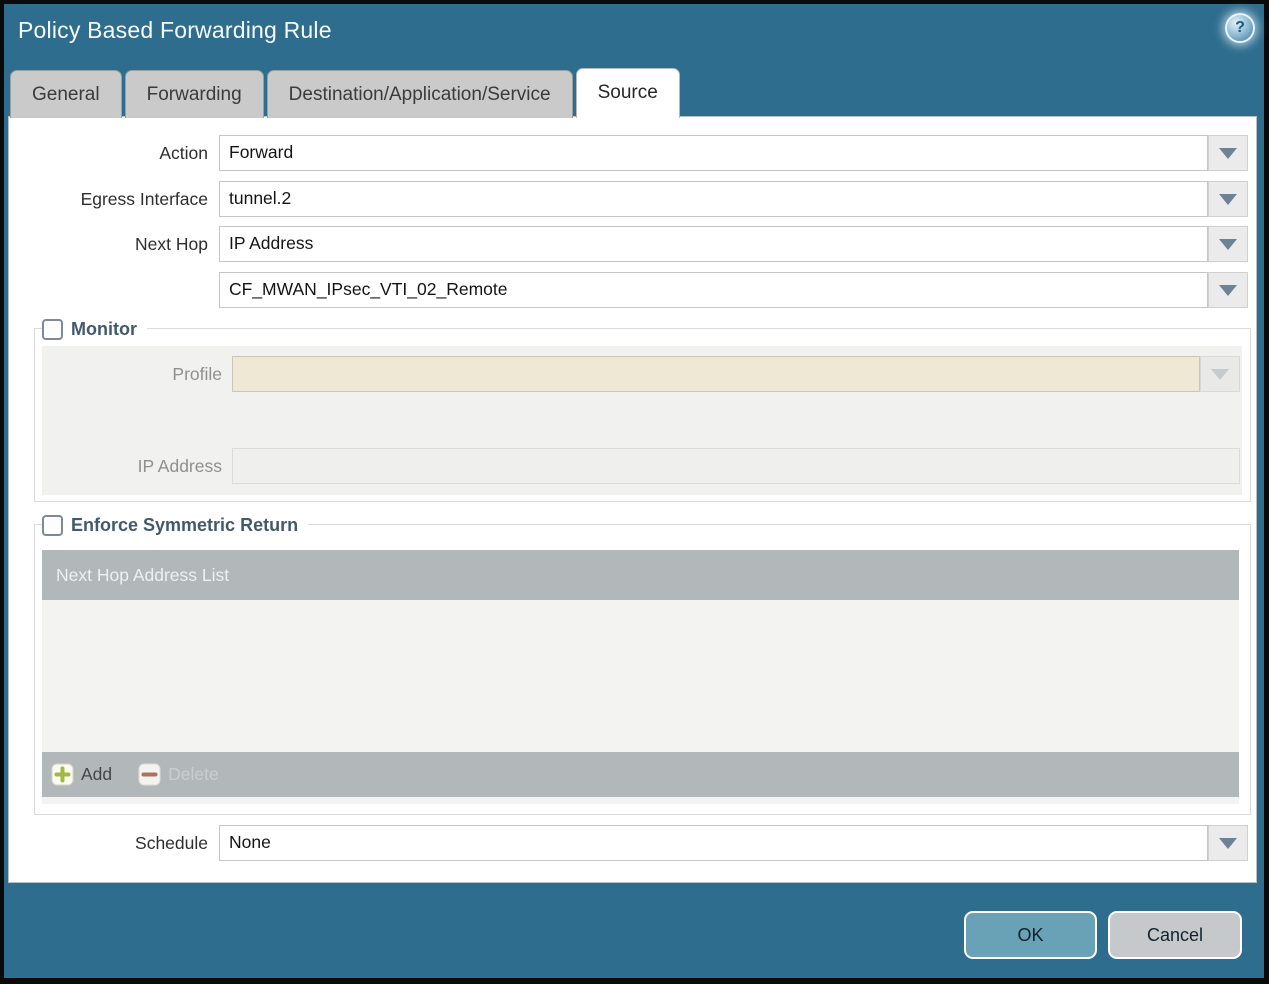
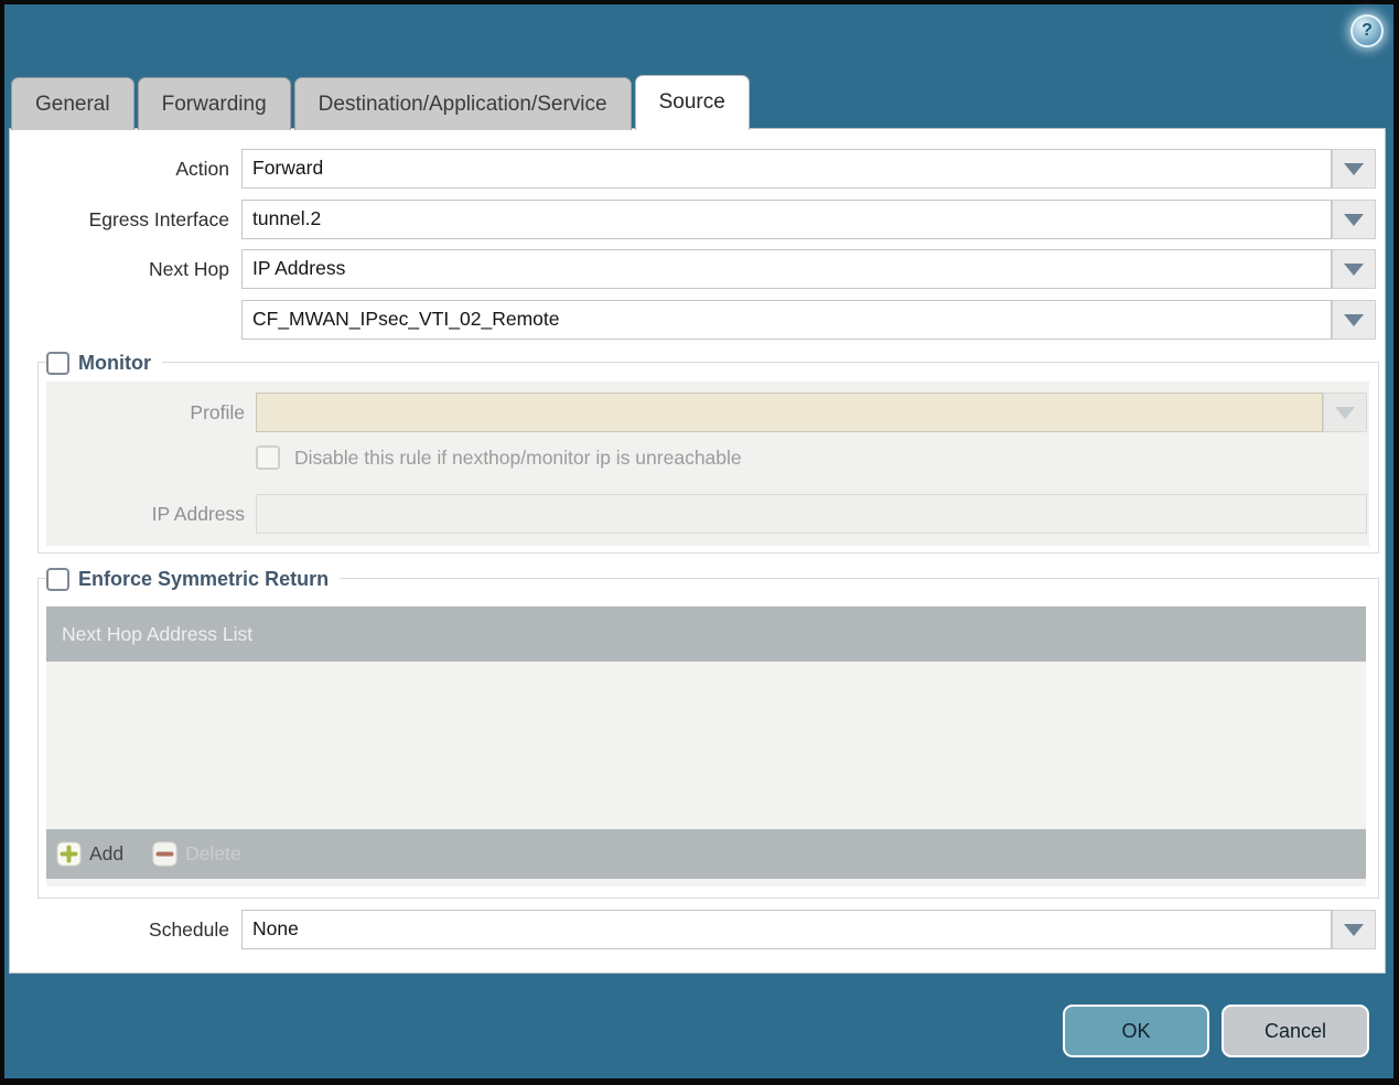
- Policy Based Forwarding Rule
  ?
  General
  Forwarding
  Destination/Application/Service
  Source
  Action
  Forward
  Egress Interface
  tunnel.2
  Next Hop
  IP Address
  CF_MWAN_IPsec_VTI_02_Remote
  Monitor
  Profile
+ Disable this rule if nexthop/monitor ip is unreachable
  IP Address
  Enforce Symmetric Return
  Next Hop Address List
  Add
  Schedule
  None
  OK
  Cancel
